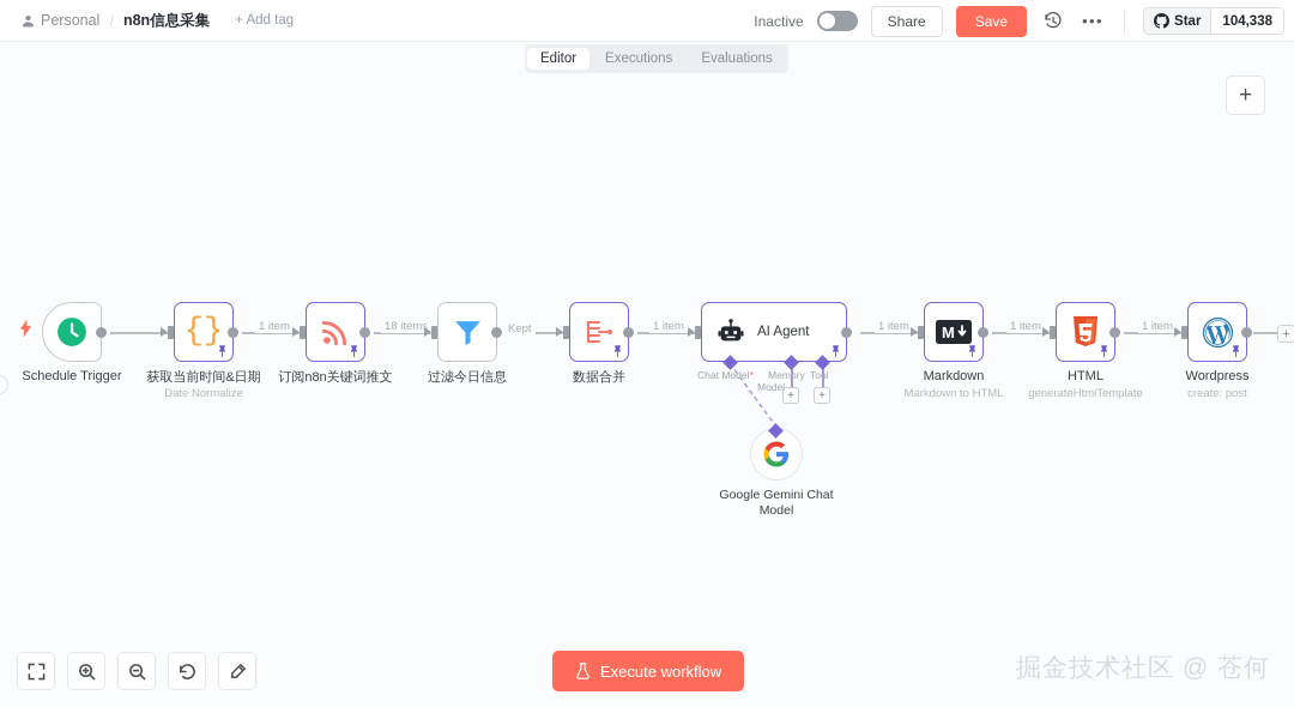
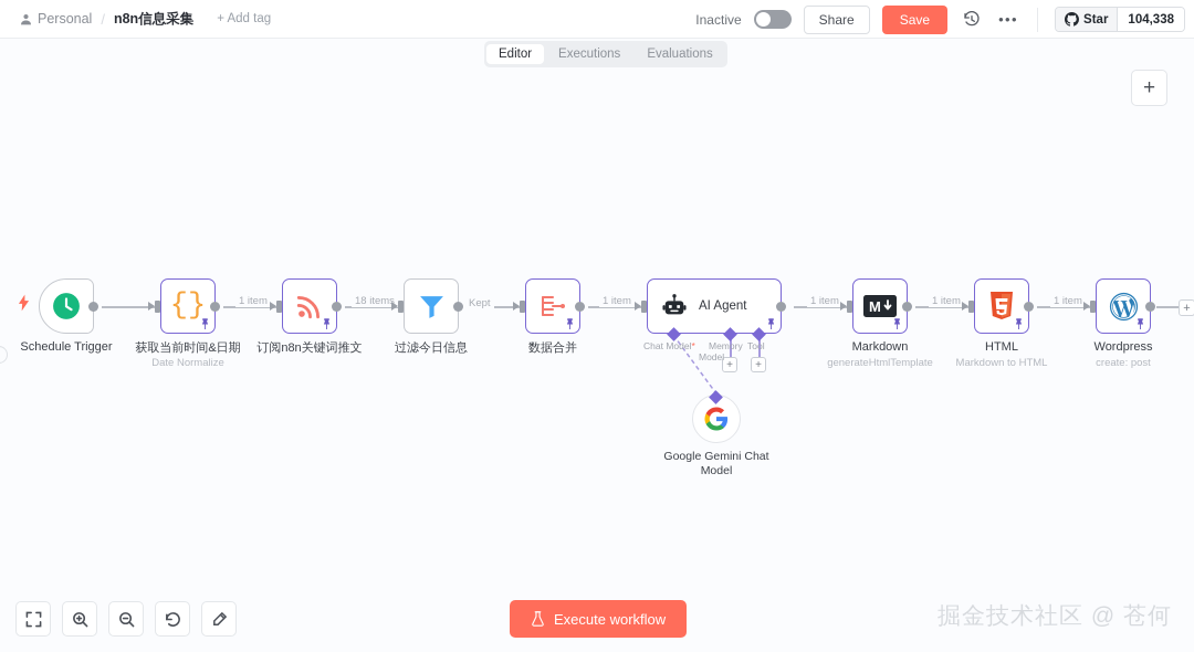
  Personal
  /
  n8n信息采集
  + Add tag
  Inactive
  Share
  Save
  •••
  Star
  104,338
  Editor
  Executions
  Evaluations
  +
  1 item
  18 items
  Kept
  1 item
  1 item
  1 item
  1 item
  +
  Schedule Trigger
  {}
  获取当前时间&日期
  Date Normalize
  订阅n8n关键词推文
  过滤今日信息
  数据合并
  AI Agent
  Chat Model*
  Memory
  +
  Tool
  +
  Model
  Google Gemini Chat Model
  M
  Markdown
- Markdown to HTML
+ generateHtmlTemplate
  HTML
- generateHtmlTemplate
+ Markdown to HTML
  Wordpress
  create: post
  Execute workflow
  掘金技术社区 @ 苍何
